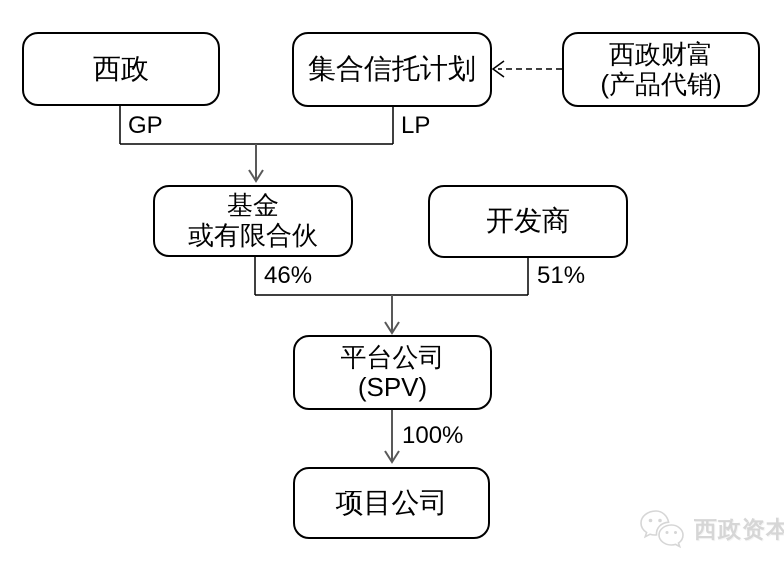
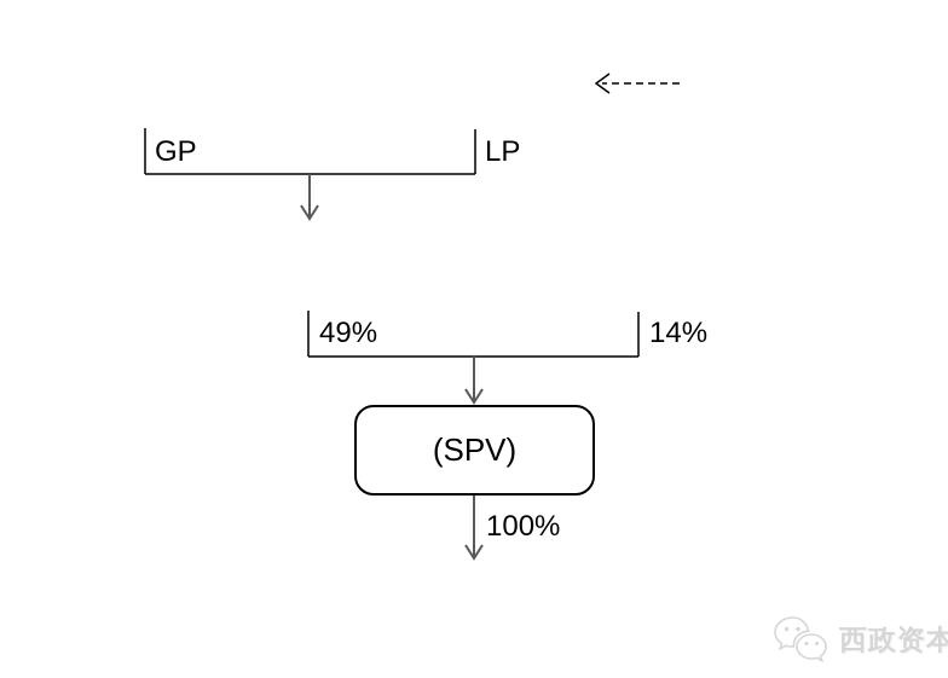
- 西政
- 集合信托计划
- 西政财富
- (产品代销)
- 基金
- 或有限合伙
- 开发商
- 平台公司
  (SPV)
- 项目公司
  GP
  LP
- 46%
+ 49%
- 51%
+ 14%
  100%
  西政资本
